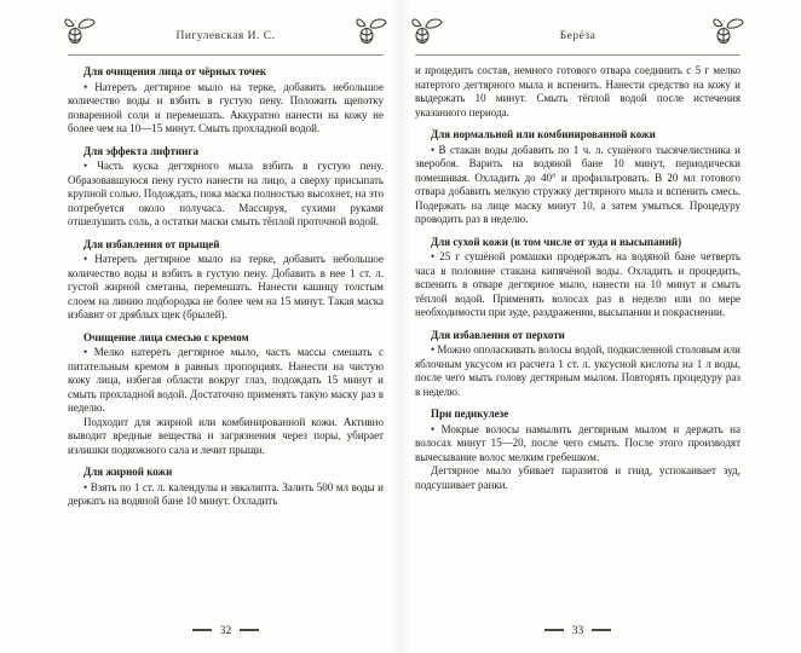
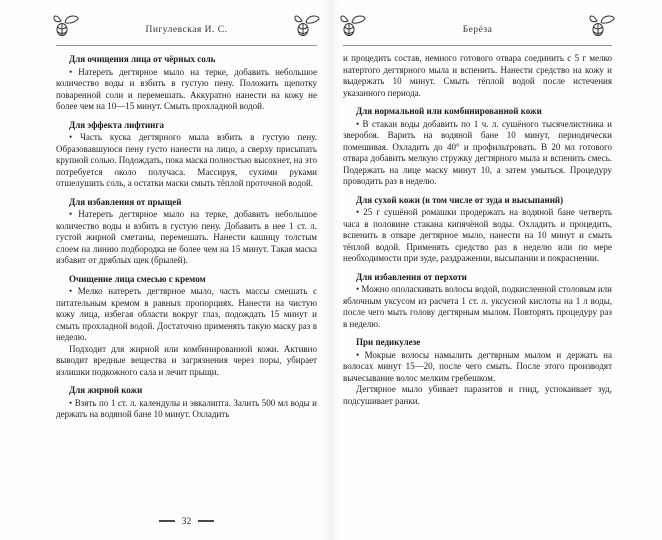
  Пигулевская И. С.
- Для очищения лица от чёрных точек
+ Для очищения лица от чёрных соль
  • Натереть дегтярное мыло на терке, добавить небольшое количество воды и взбить в густую пену. Положить щепотку поваренной соли и перемешать. Аккуратно нанести на кожу не более чем на 10—15 минут. Смыть прохладной водой.
  Для эффекта лифтинга
  • Часть куска дегтярного мыла взбить в густую пену. Образовавшуюся пену густо нанести на лицо, а сверху присыпать крупной солью. Подождать, пока маска полностью высохнет, на это потребуется около получаса. Массируя, сухими руками отшелушить соль, а остатки маски смыть тёплой проточной водой.
  Для избавления от прыщей
  • Натереть дегтярное мыло на терке, добавить небольшое количество воды и взбить в густую пену. Добавить в нее 1 ст. л. густой жирной сметаны, перемешать. Нанести кашицу толстым слоем на линию подбородка не более чем на 15 минут. Такая маска избавит от дряблых щек (брылей).
  Очищение лица смесью с кремом
  • Мелко натереть дегтярное мыло, часть массы смешать с питательным кремом в равных пропорциях. Нанести на чистую кожу лица, избегая области вокруг глаз, подождать 15 минут и смыть прохладной водой. Достаточно применять такую маску раз в неделю.
  Подходит для жирной или комбинированной кожи. Активно выводит вредные вещества и загрязнения через поры, убирает излишки подкожного сала и лечит прыщи.
  Для жирной кожи
  • Взять по 1 ст. л. календулы и эвкалипта. Залить 500 мл воды и держать на водяной бане 10 минут. Охладить
  32
  Берёза
  и процедить состав, немного готового отвара соединить с 5 г мелко натертого дегтярного мыла и вспенить. Нанести средство на кожу и выдержать 10 минут. Смыть тёплой водой после истечения указанного периода.
  Для нормальной или комбинированной кожи
  • В стакан воды добавить по 1 ч. л. сушёного тысячелистника и зверобоя. Варить на водяной бане 10 минут, периодически помешивая. Охладить до 40° и профильтровать. В 20 мл готового отвара добавить мелкую стружку дегтярного мыла и вспенить смесь. Подержать на лице маску минут 10, а затем умыться. Процедуру проводить раз в неделю.
  Для сухой кожи (в том числе от зуда и высыпаний)
- • 25 г сушёной ромашки продержать на водяной бане четверть часа в половине стакана кипячёной воды. Охладить и процедить, вспенить в отваре дегтярное мыло, нанести на 10 минут и смыть тёплой водой. Применять волосах раз в неделю или по мере необходимости при зуде, раздражении, высыпании и покраснении.
+ • 25 г сушёной ромашки продержать на водяной бане четверть часа в половине стакана кипячёной воды. Охладить и процедить, вспенить в отваре дегтярное мыло, нанести на 10 минут и смыть тёплой водой. Применять средство раз в неделю или по мере необходимости при зуде, раздражении, высыпании и покраснении.
  Для избавления от перхоти
  • Можно ополаскивать волосы водой, подкисленной столовым или яблочным уксусом из расчета 1 ст. л. уксусной кислоты на 1 л воды, после чего мыть голову дегтярным мылом. Повторять процедуру раз в неделю.
  При педикулезе
  • Мокрые волосы намылить дегтярным мылом и держать на волосах минут 15—20, после чего смыть. После этого производят вычесывание волос мелким гребешком.
  Дегтярное мыло убивает паразитов и гнид, успокаивает зуд, подсушивает ранки.
- 33
